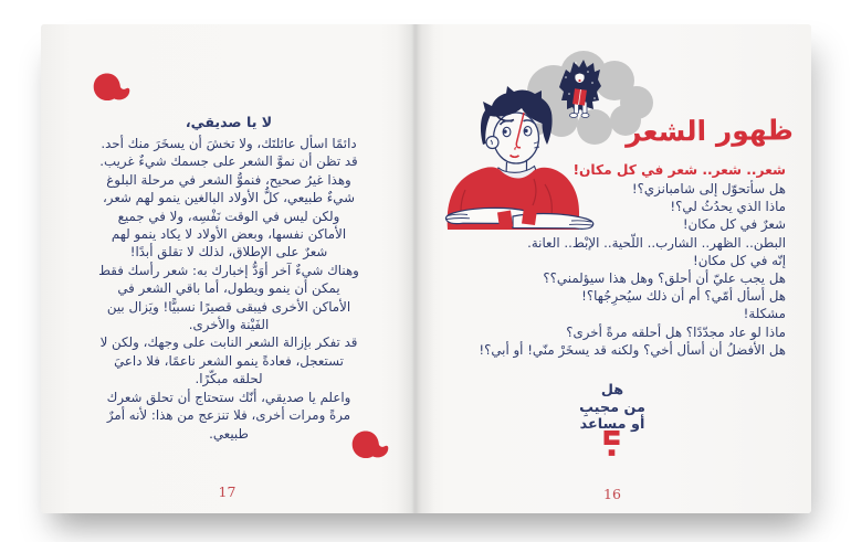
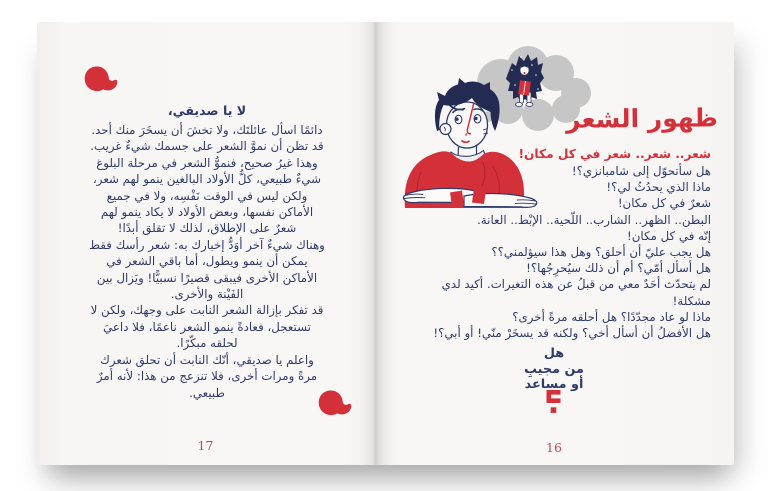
  لا يا صديقي،
  دائمًا اسأل عائلتَك، ولا تخشَ أن يسخَرَ منك أحد.
  قد تظن أن نموَّ الشعر على جسمك شيءٌ غريب.
  وهذا غيرُ صحيح، فنموُّ الشعر في مرحلة البلوغ
  شيءٌ طبيعي، كلُّ الأولاد البالغين ينمو لهم شعر،
  ولكن ليس في الوقت نَفْسِه، ولا في جميع
  الأماكن نفسها، وبعض الأولاد لا يكاد ينمو لهم
  شعرٌ على الإطلاق، لذلك لا تقلق أبدًا!
  وهناك شيءٌ آخر أوَدُّ إخبارك به: شعر رأسك فقط
  يمكن أن ينمو ويطول، أما باقي الشعر في
  الأماكن الأخرى فيبقى قصيرًا نسبيًّا! ويَزال بين
  الفَيْنة والأخرى.
  قد تفكر بإزالة الشعر النابت على وجهك، ولكن لا
  تستعجل، فعادةً ينمو الشعر ناعمًا، فلا داعيَ
  لحلقه مبكّرًا.
- واعلم يا صديقي، أنّك ستحتاج أن تحلق شعرك
+ واعلم يا صديقي، أنّك النابت أن تحلق شعرك
  مرةً ومرات أخرى، فلا تنزعج من هذا: لأنه أمرٌ
  طبيعي.
  17
  ظهور الشعر
  شعر.. شعر.. شعر في كل مكان!
  هل سأتحوّل إلى شامبانزي؟!
  ماذا الذي يحدُثُ لي؟!
  شعرٌ في كل مكان!
  البطن.. الظهر.. الشارب.. اللّحية.. الإبْط.. العانة.
  إنّه في كل مكان!
  هل يجب عليّ أن أحلق؟ وهل هذا سيؤلمني؟؟
  هل أسأل أمّي؟ أم أن ذلك سيُحرِجُها؟!
+ لم يتحدّث أحَدٌ معي من قبلُ عن هذه التغيرات. أكيد لدي
  مشكلة!
  ماذا لو عاد مجدّدًا؟ هل أحلقه مرةً أخرى؟
  هل الأفضلُ أن أسأل أخي؟ ولكنه قد يسخَرْ منّي! أو أبي؟!
  هل
  من مجيبِ
  أو مساعد
  16
